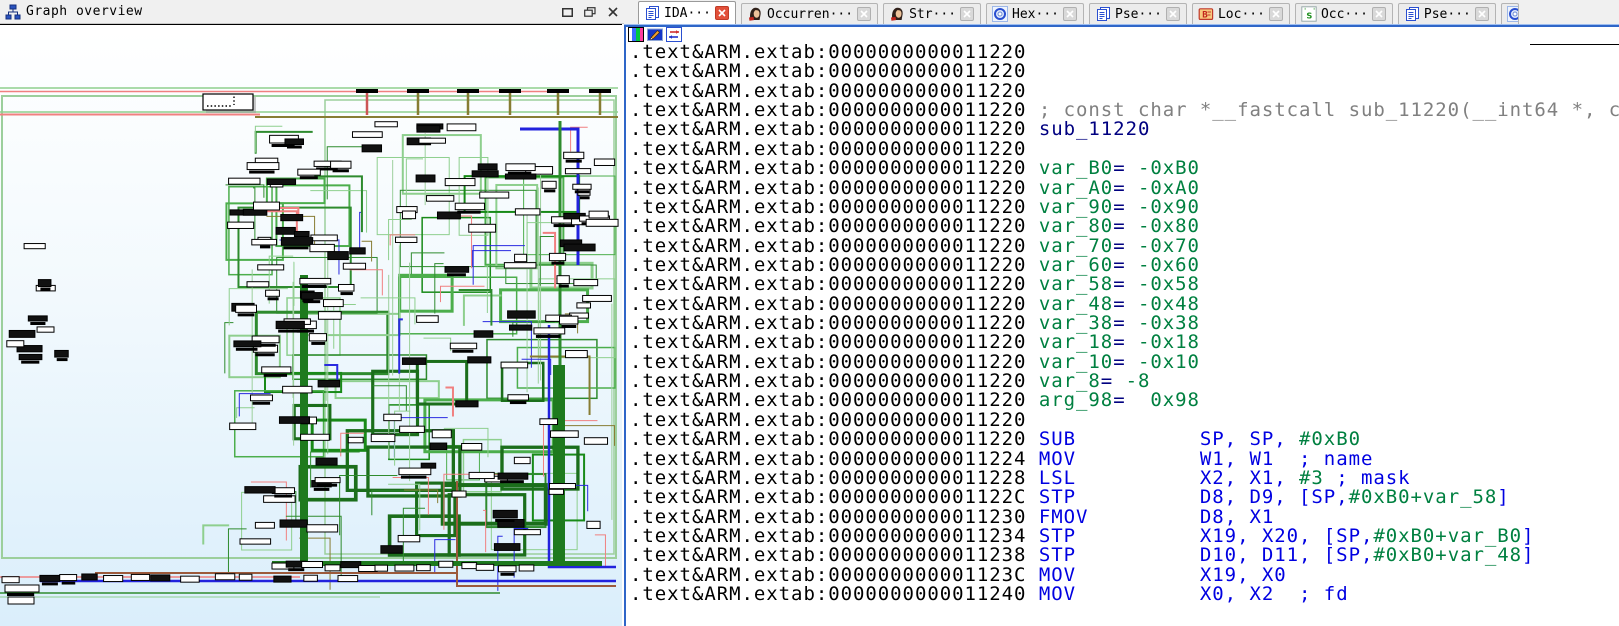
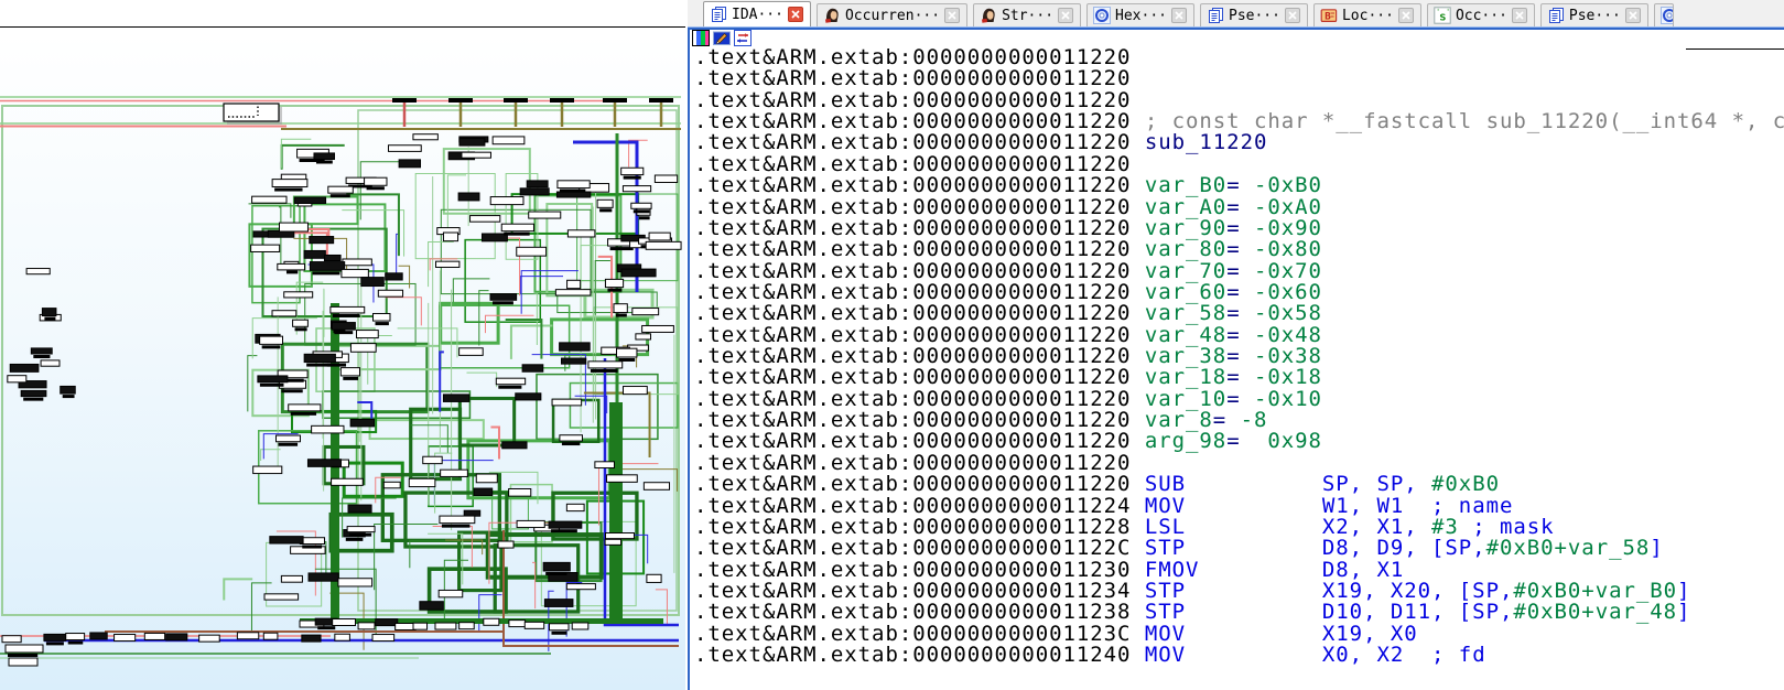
- Graph overview
  IDA···
  Occurren···
  Str···
  Hex···
  Pse···
  B
  Loc···
  '
  '
  s
  Occ···
  Pse···
  .text&ARM.extab:0000000000011220
  .text&ARM.extab:0000000000011220
  .text&ARM.extab:0000000000011220
  .text&ARM.extab:0000000000011220 ; const char *__fastcall sub_11220(__int64 *, c
  .text&ARM.extab:0000000000011220 sub_11220
  .text&ARM.extab:0000000000011220
  .text&ARM.extab:0000000000011220 var_B0= -0xB0
  .text&ARM.extab:0000000000011220 var_A0= -0xA0
  .text&ARM.extab:0000000000011220 var_90= -0x90
  .text&ARM.extab:0000000000011220 var_80= -0x80
  .text&ARM.extab:0000000000011220 var_70= -0x70
  .text&ARM.extab:0000000000011220 var_60= -0x60
  .text&ARM.extab:0000000000011220 var_58= -0x58
  .text&ARM.extab:0000000000011220 var_48= -0x48
  .text&ARM.extab:0000000000011220 var_38= -0x38
  .text&ARM.extab:0000000000011220 var_18= -0x18
  .text&ARM.extab:0000000000011220 var_10= -0x10
  .text&ARM.extab:0000000000011220 var_8= -8
  .text&ARM.extab:0000000000011220 arg_98= 0x98
  .text&ARM.extab:0000000000011220
  .text&ARM.extab:0000000000011220 SUB SP, SP, #0xB0
  .text&ARM.extab:0000000000011224 MOV W1, W1 ; name
  .text&ARM.extab:0000000000011228 LSL X2, X1, #3 ; mask
  .text&ARM.extab:000000000001122C STP D8, D9, [SP,#0xB0+var_58]
  .text&ARM.extab:0000000000011230 FMOV D8, X1
  .text&ARM.extab:0000000000011234 STP X19, X20, [SP,#0xB0+var_B0]
  .text&ARM.extab:0000000000011238 STP D10, D11, [SP,#0xB0+var_48]
  .text&ARM.extab:000000000001123C MOV X19, X0
  .text&ARM.extab:0000000000011240 MOV X0, X2 ; fd
